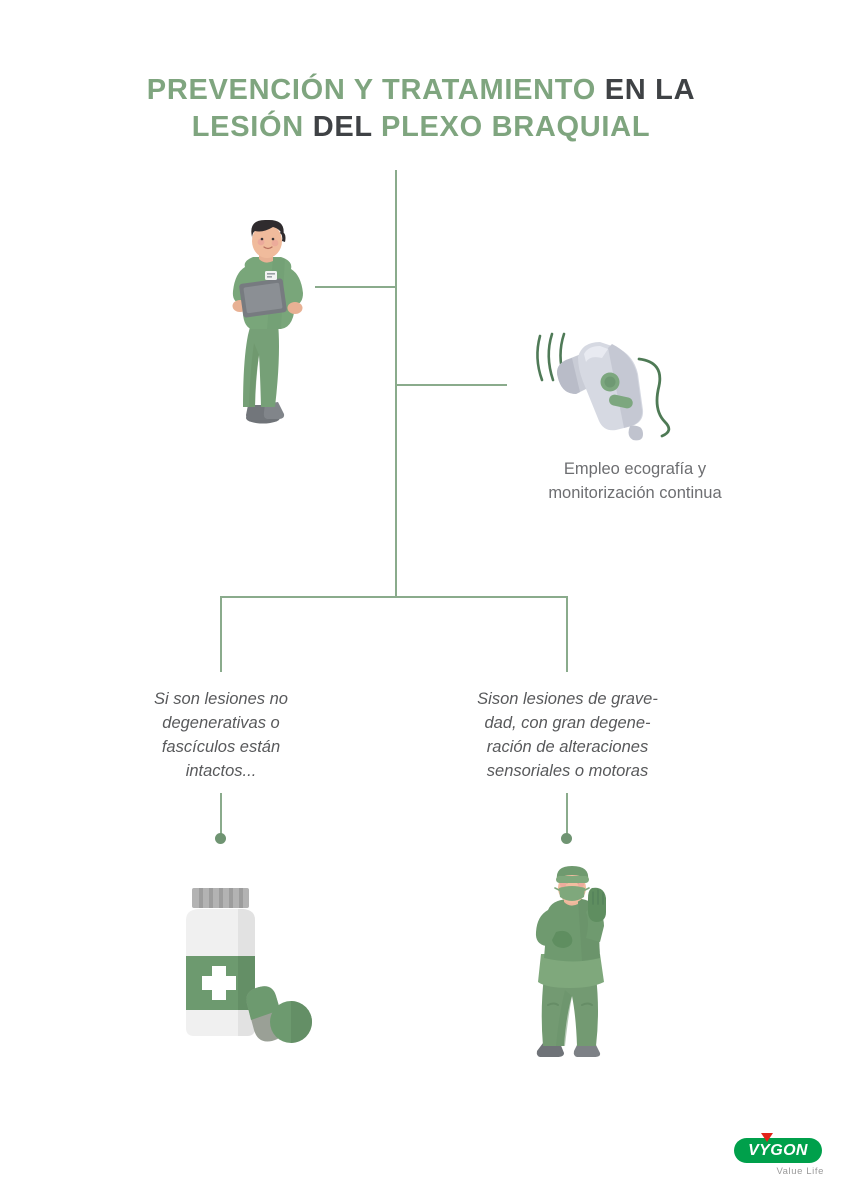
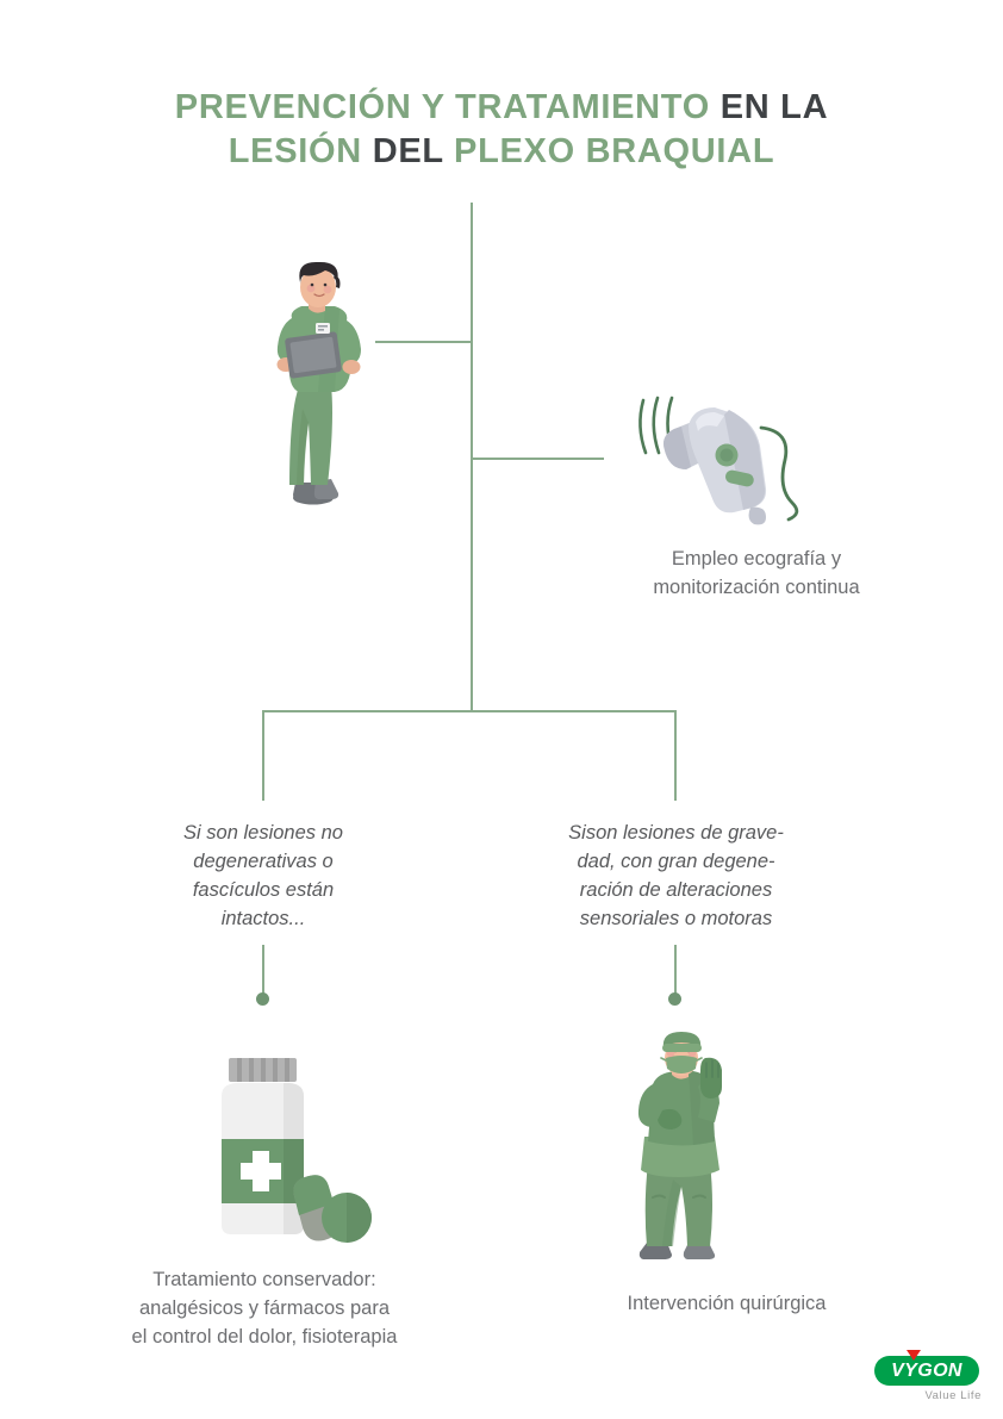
  PREVENCIÓN Y TRATAMIENTO EN LA
  LESIÓN DEL PLEXO BRAQUIAL
  Empleo ecografía y
  monitorización continua
  Si son lesiones no
  degenerativas o
  fascículos están
  intactos...
  Sison lesiones de grave-
  dad, con gran degene-
  ración de alteraciones
  sensoriales o motoras
+ Tratamiento conservador:
+ analgésicos y fármacos para
+ el control del dolor, fisioterapia
+ Intervención quirúrgica
  VYGON
  Value Life
